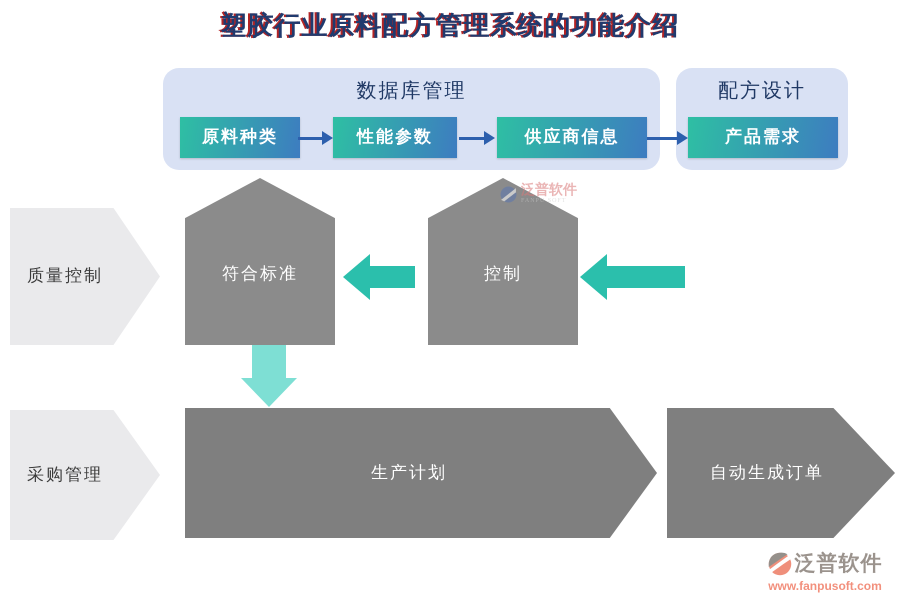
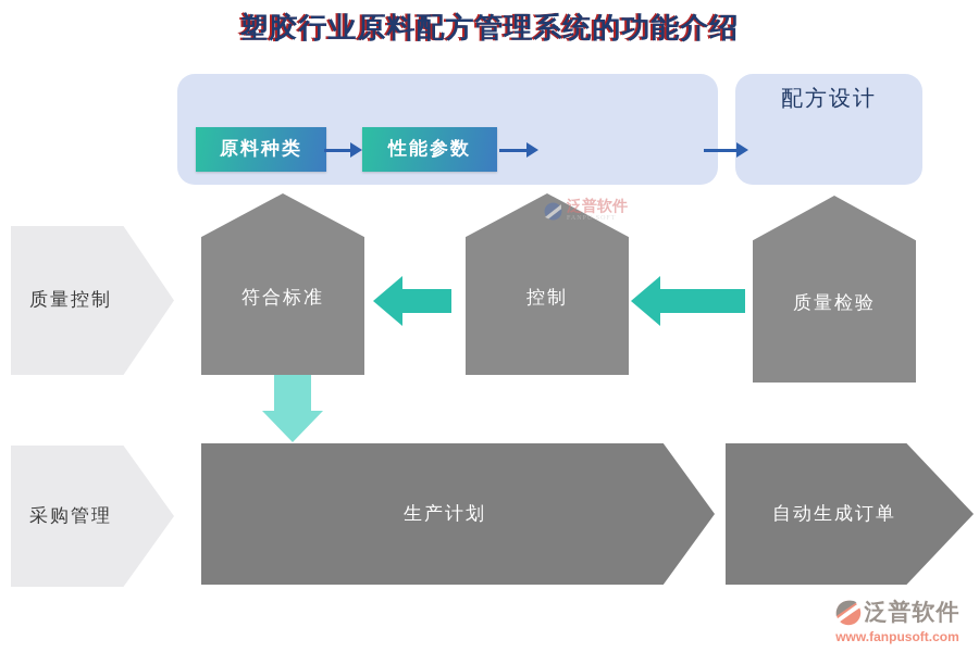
  塑胶行业原料配方管理系统的功能介绍
- 数据库管理
  原料种类
  性能参数
- 供应商信息
  配方设计
- 产品需求
  符合标准
  控制
+ 质量检验
  泛普软件
  质量控制
  采购管理
  生产计划
  自动生成订单
  泛普软件
  www.fanpusoft.com
